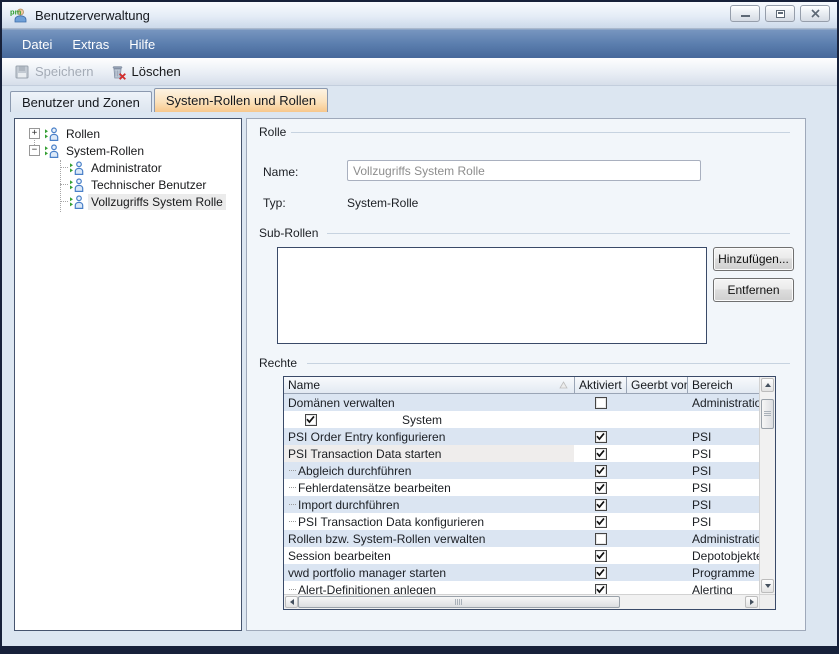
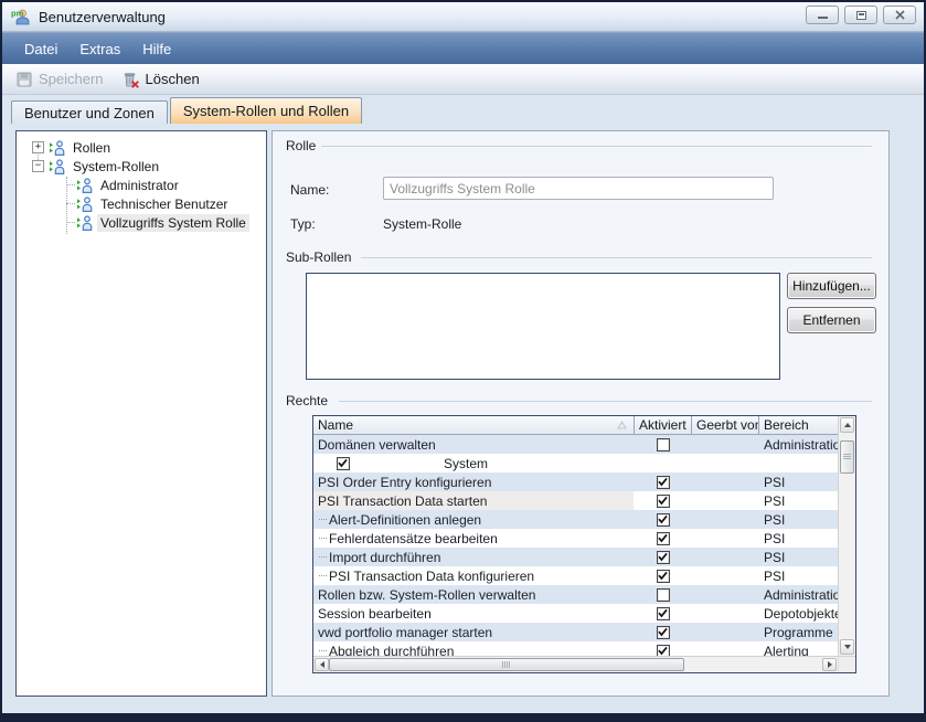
  pm
  Benutzerverwaltung
  Datei
  Extras
  Hilfe
  Speichern
  Löschen
  Benutzer und Zonen
  System-Rollen und Rollen
  +
  Rollen
  −
  System-Rollen
  Administrator
  Technischer Benutzer
  Vollzugriffs System Rolle
  Rolle
  Name:
  Vollzugriffs System Rolle
  Typ:
  System-Rolle
  Sub-Rollen
  Hinzufügen...
  Entfernen
  Rechte
  Name
  Aktiviert
  Geerbt vo
  Bereich
  Domänen verwalten
  Administrati
  System
  PSI Order Entry konfigurieren
  PSI
  PSI Transaction Data starten
  PSI
- Abgleich durchführen
+ Alert-Definitionen anlegen
  PSI
  Fehlerdatensätze bearbeiten
  PSI
  Import durchführen
  PSI
  PSI Transaction Data konfigurieren
  PSI
  Rollen bzw. System-Rollen verwalten
  Administrati
  Session bearbeiten
  Depotobjekt
  vwd portfolio manager starten
  Programme
- Alert-Definitionen anlegen
+ Abgleich durchführen
  Alerting
